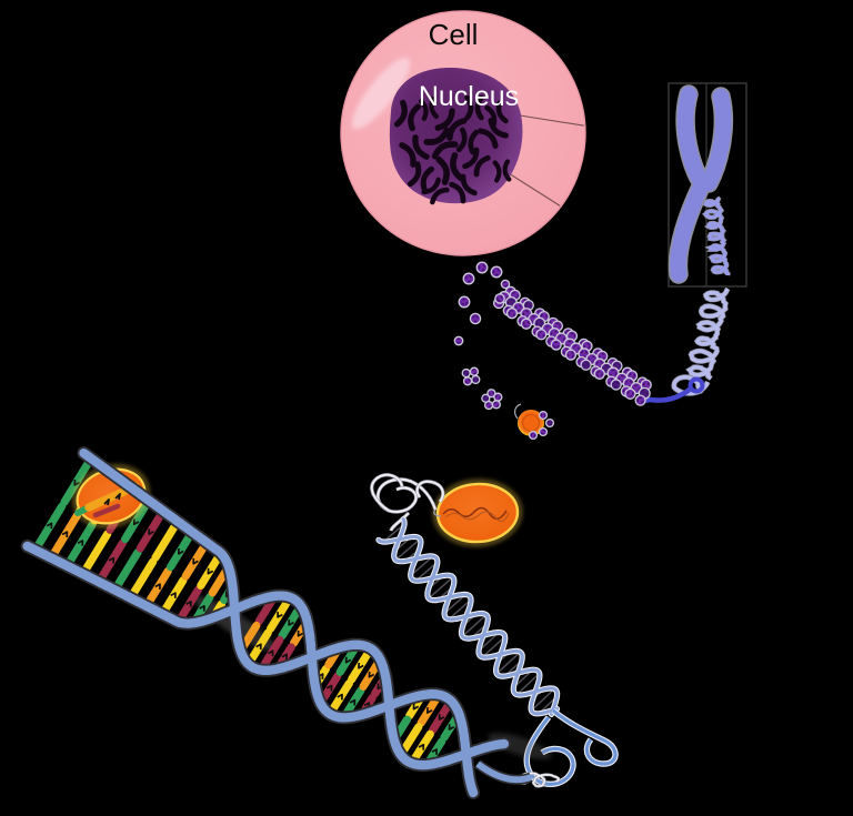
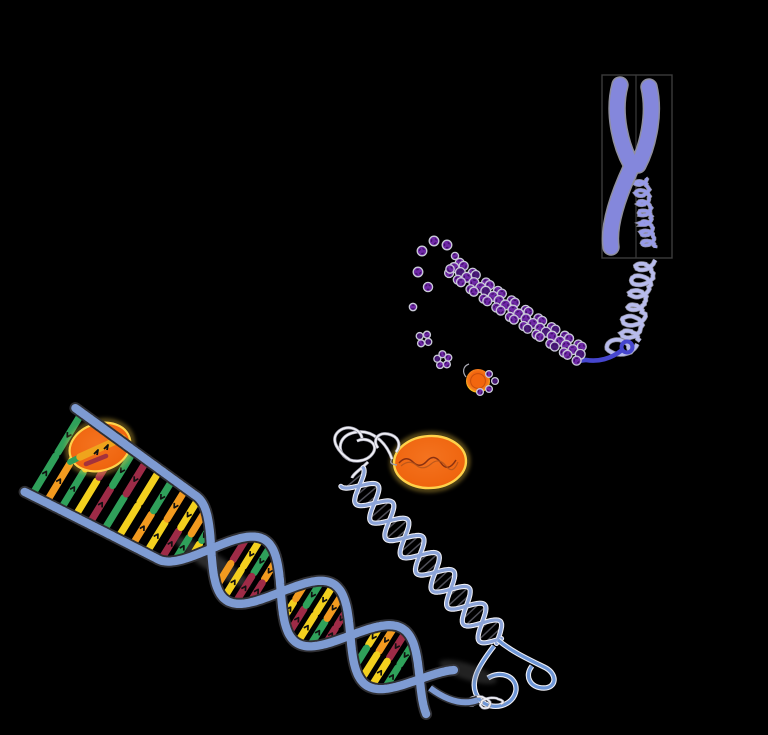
- Cell
- Nucleus
